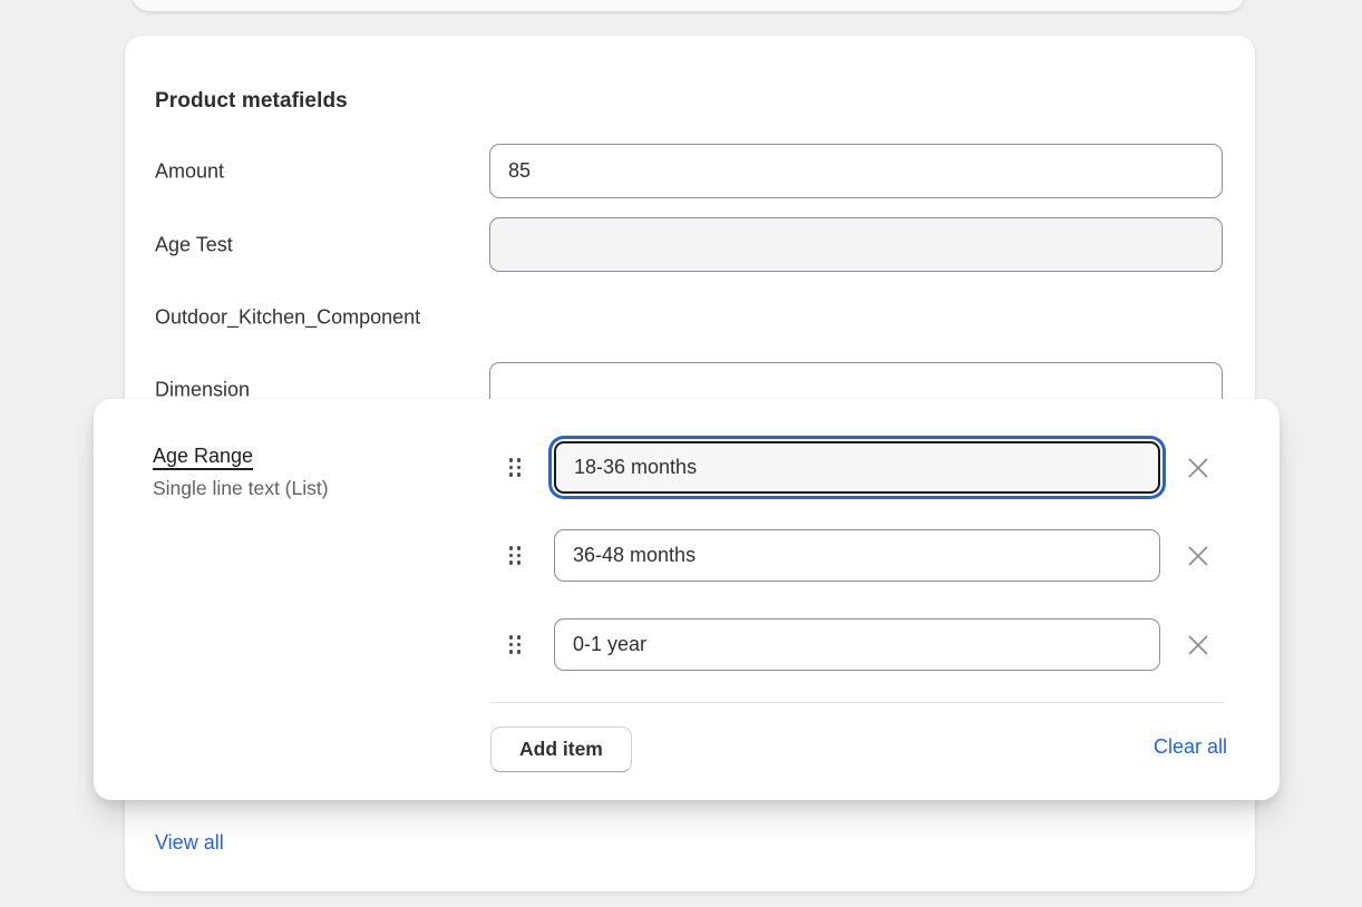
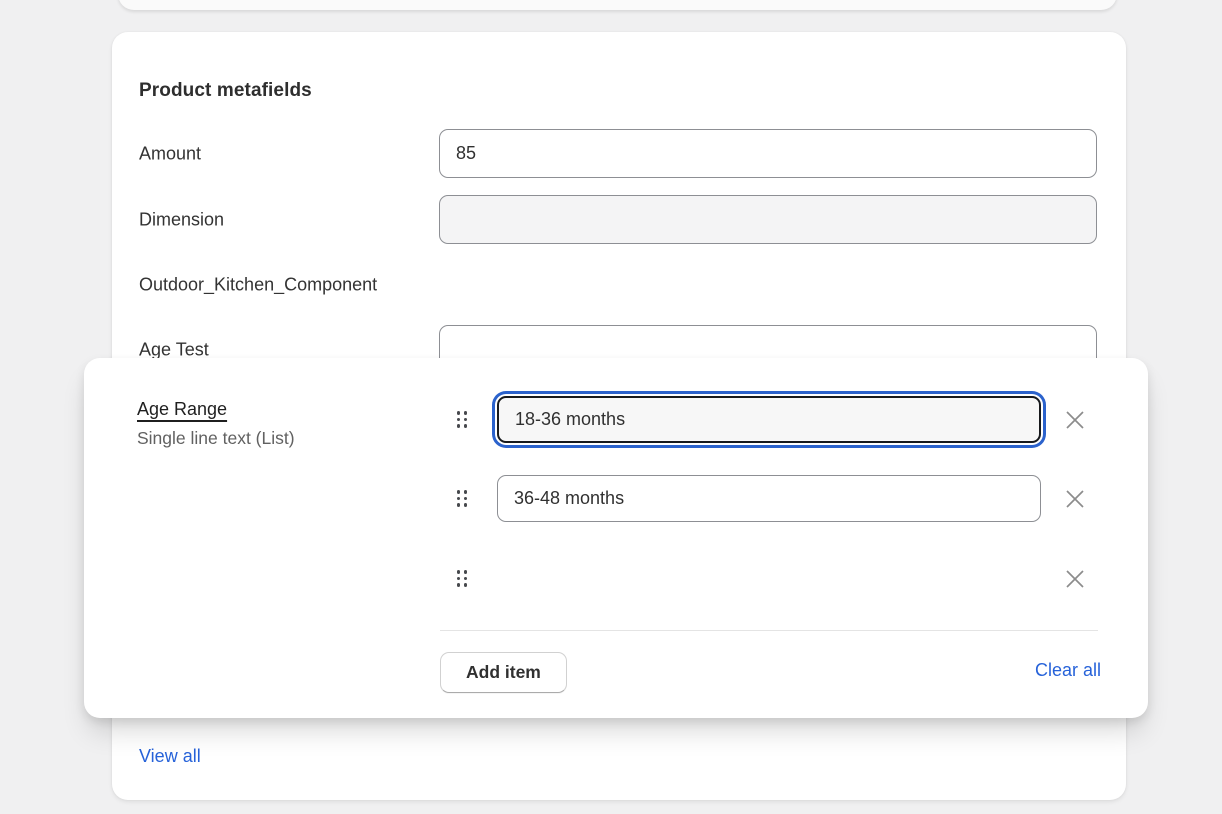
  Product metafields
  Amount
  85
- Age Test
+ Dimension
  Outdoor_Kitchen_Component
- Dimension
+ Age Test
  View all
  Age Range
  Single line text (List)
  18-36 months
  36-48 months
- 0-1 year
  Add item
  Clear all
